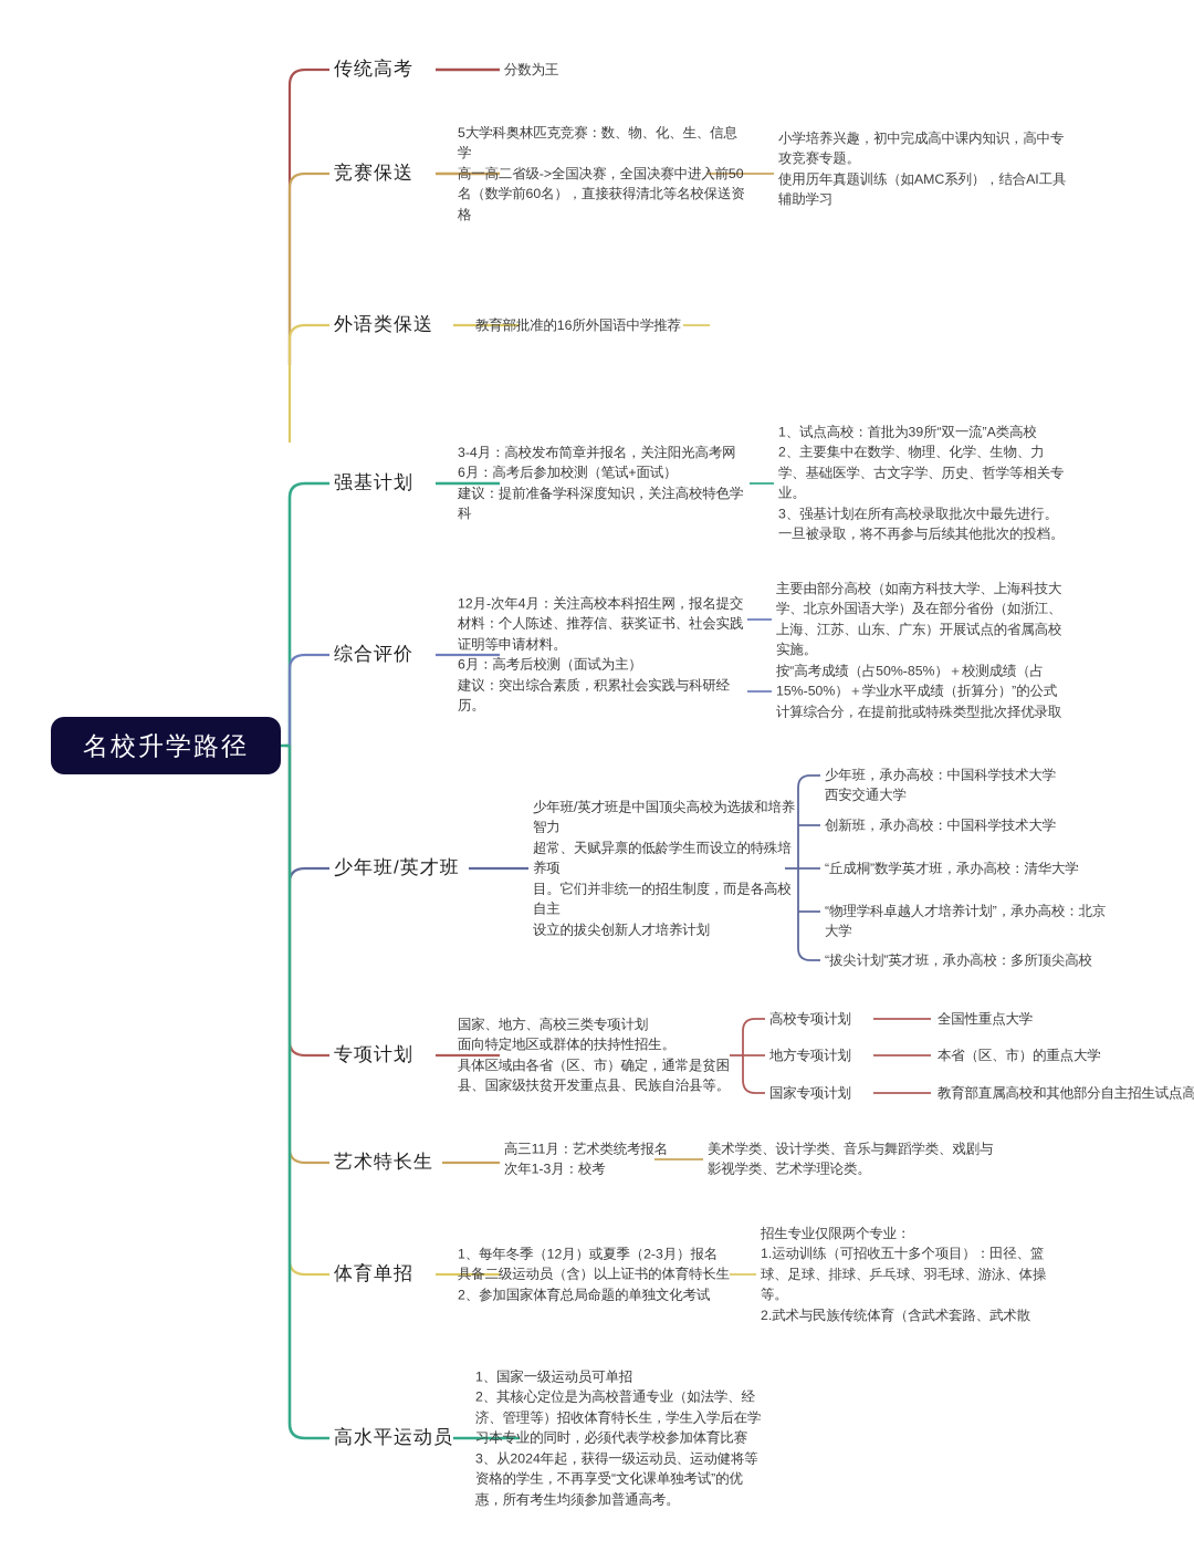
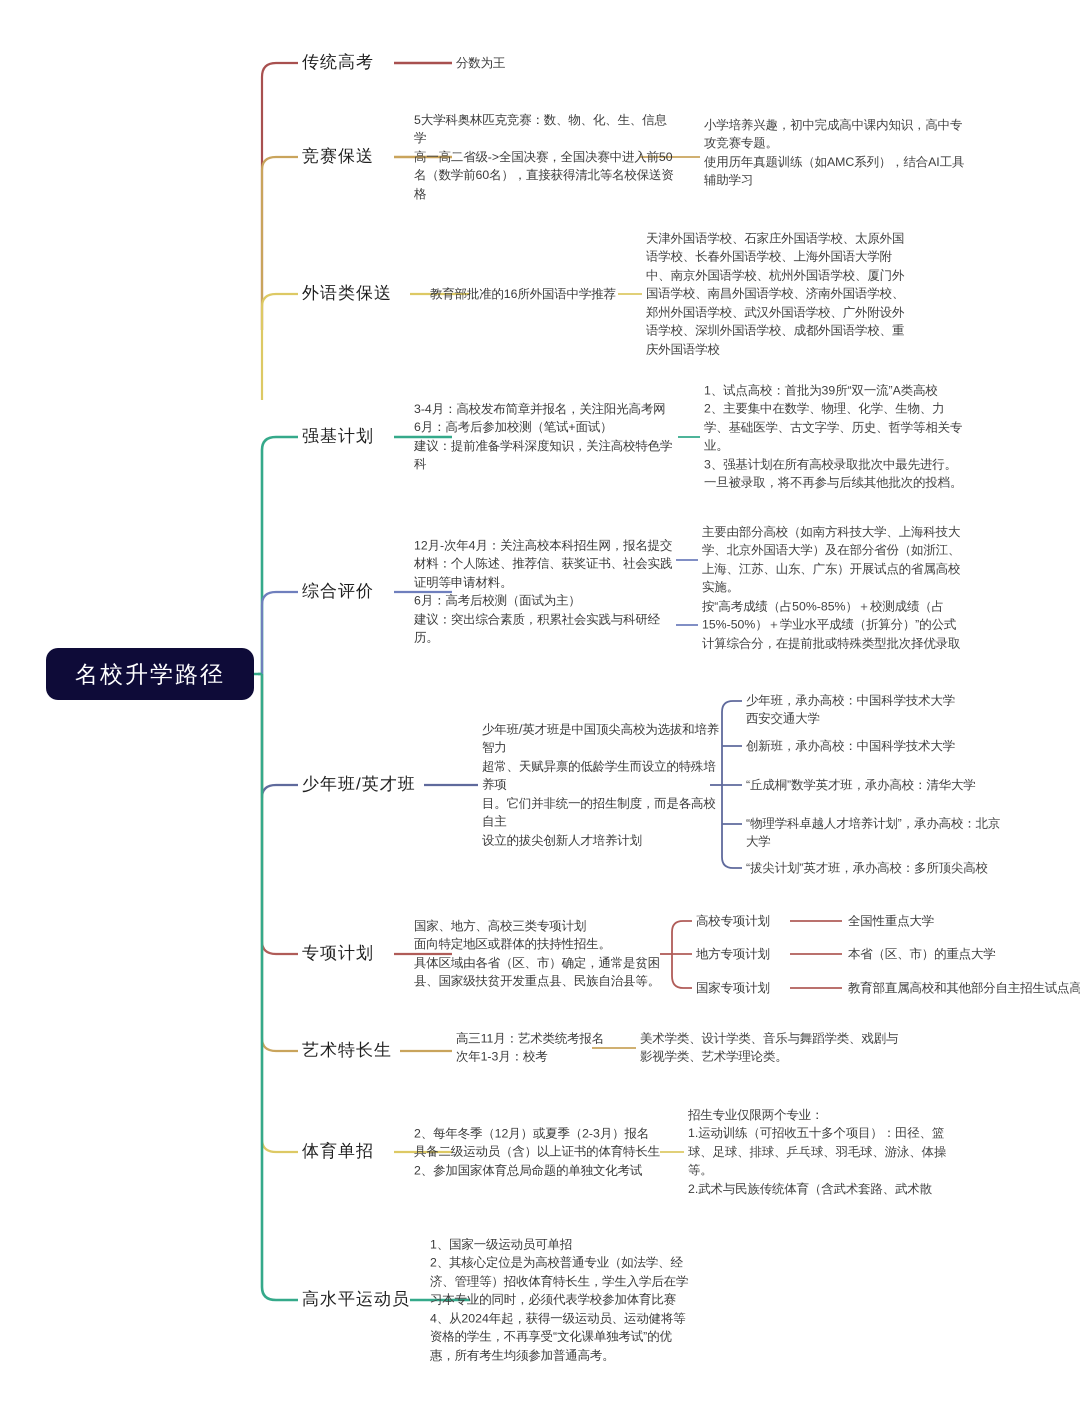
  名校升学路径
  传统高考
  竞赛保送
  外语类保送
  强基计划
  综合评价
  少年班/英才班
  专项计划
  艺术特长生
  体育单招
  高水平运动员
  分数为王
  5大学科奥林匹克竞赛：数、物、化、生、信息
  学
  高一高二省级->全国决赛，全国决赛中进入前50
  名（数学前60名），直接获得清北等名校保送资
  格
  教育部批准的16所外国语中学推荐
  3-4月：高校发布简章并报名，关注阳光高考网
  6月：高考后参加校测（笔试+面试）
  建议：提前准备学科深度知识，关注高校特色学
  科
  12月-次年4月：关注高校本科招生网，报名提交
  材料：个人陈述、推荐信、获奖证书、社会实践
  证明等申请材料。
  6月：高考后校测（面试为主）
  建议：突出综合素质，积累社会实践与科研经
  历。
  少年班/英才班是中国顶尖高校为选拔和培养智力
  超常、天赋异禀的低龄学生而设立的特殊培养项
  目。它们并非统一的招生制度，而是各高校自主
  设立的拔尖创新人才培养计划
  国家、地方、高校三类专项计划
  面向特定地区或群体的扶持性招生。
  具体区域由各省（区、市）确定，通常是贫困
  县、国家级扶贫开发重点县、民族自治县等。
  高三11月：艺术类统考报名
  次年1-3月：校考
- 1、每年冬季（12月）或夏季（2-3月）报名
+ 2、每年冬季（12月）或夏季（2-3月）报名
  具备二级运动员（含）以上证书的体育特长生
  2、参加国家体育总局命题的单独文化考试
  1、国家一级运动员可单招
  2、其核心定位是为高校普通专业（如法学、经
  济、管理等）招收体育特长生，学生入学后在学
  习本专业的同时，必须代表学校参加体育比赛
- 3、从2024年起，获得一级运动员、运动健将等
+ 4、从2024年起，获得一级运动员、运动健将等
  资格的学生，不再享受“文化课单独考试”的优
  惠，所有考生均须参加普通高考。
  小学培养兴趣，初中完成高中课内知识，高中专
  攻竞赛专题。
  使用历年真题训练（如AMC系列），结合AI工具
  辅助学习
+ 天津外国语学校、石家庄外国语学校、太原外国
+ 语学校、长春外国语学校、上海外国语大学附
+ 中、南京外国语学校、杭州外国语学校、厦门外
+ 国语学校、南昌外国语学校、济南外国语学校、
+ 郑州外国语学校、武汉外国语学校、广外附设外
+ 语学校、深圳外国语学校、成都外国语学校、重
+ 庆外国语学校
  1、试点高校：首批为39所“双一流”A类高校
  2、主要集中在数学、物理、化学、生物、力
  学、基础医学、古文字学、历史、哲学等相关专
  业。
  3、强基计划在所有高校录取批次中最先进行。
  一旦被录取，将不再参与后续其他批次的投档。
  主要由部分高校（如南方科技大学、上海科技大
  学、北京外国语大学）及在部分省份（如浙江、
  上海、江苏、山东、广东）开展试点的省属高校
  实施。
  按“高考成绩（占50%-85%）＋校测成绩（占
  15%-50%）＋学业水平成绩（折算分）”的公式
  计算综合分，在提前批或特殊类型批次择优录取
  少年班，承办高校：中国科学技术大学
  西安交通大学
  创新班，承办高校：中国科学技术大学
  “丘成桐”数学英才班，承办高校：清华大学
  “物理学科卓越人才培养计划”，承办高校：北京
  大学
  “拔尖计划”英才班，承办高校：多所顶尖高校
  高校专项计划
  全国性重点大学
  地方专项计划
  本省（区、市）的重点大学
  国家专项计划
  教育部直属高校和其他部分自主招生试点高
  美术学类、设计学类、音乐与舞蹈学类、戏剧与
  影视学类、艺术学理论类。
  招生专业仅限两个专业：
  1.运动训练（可招收五十多个项目）：田径、篮
  球、足球、排球、乒乓球、羽毛球、游泳、体操
  等。
  2.武术与民族传统体育（含武术套路、武术散
